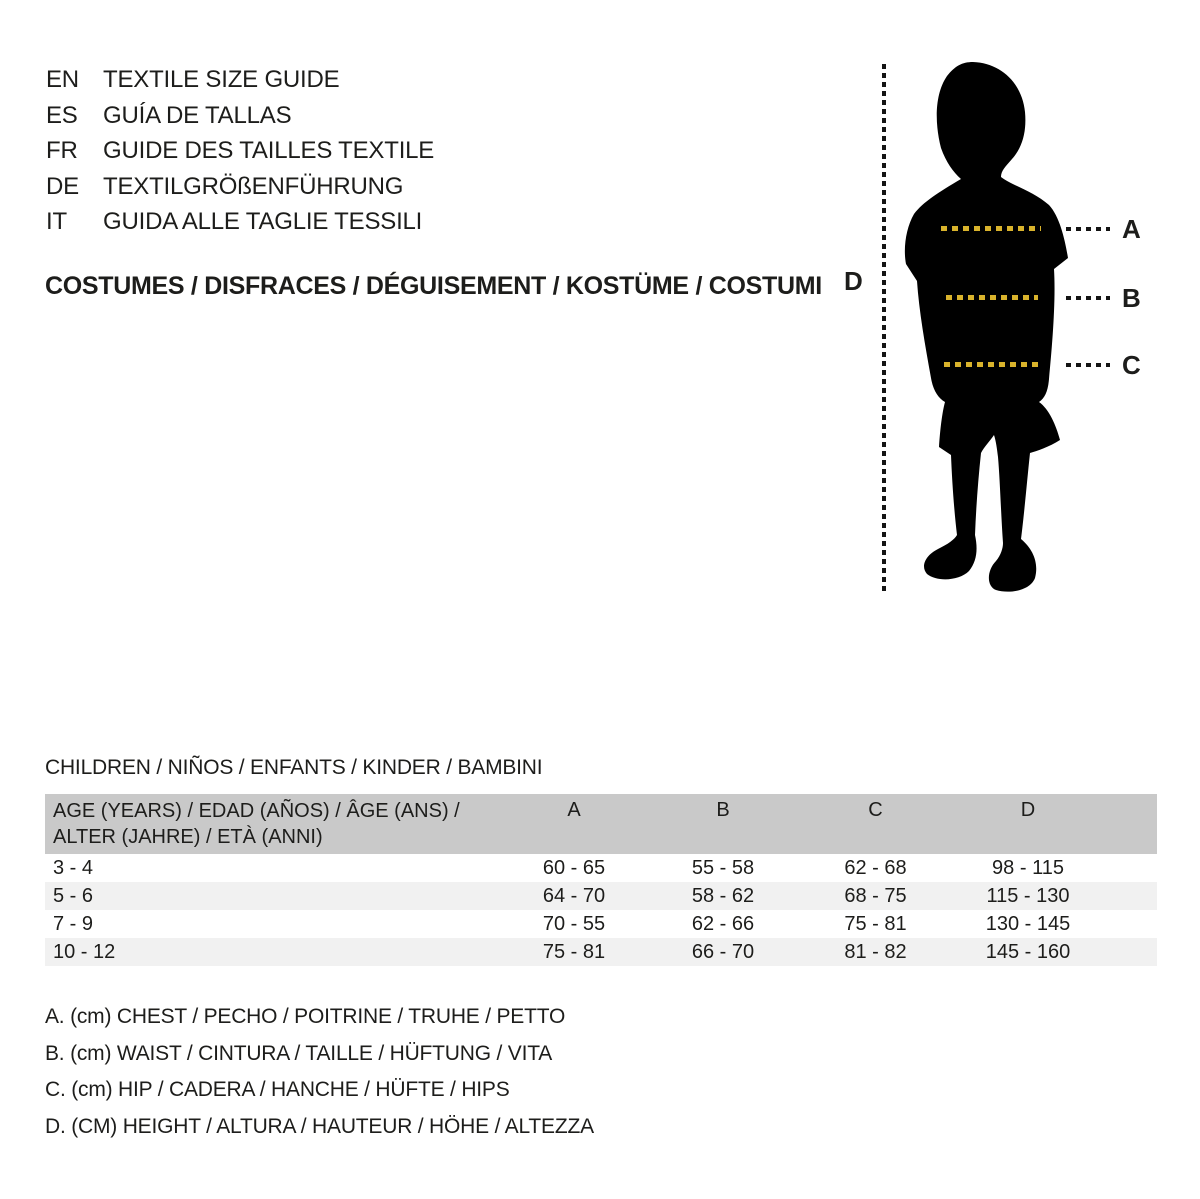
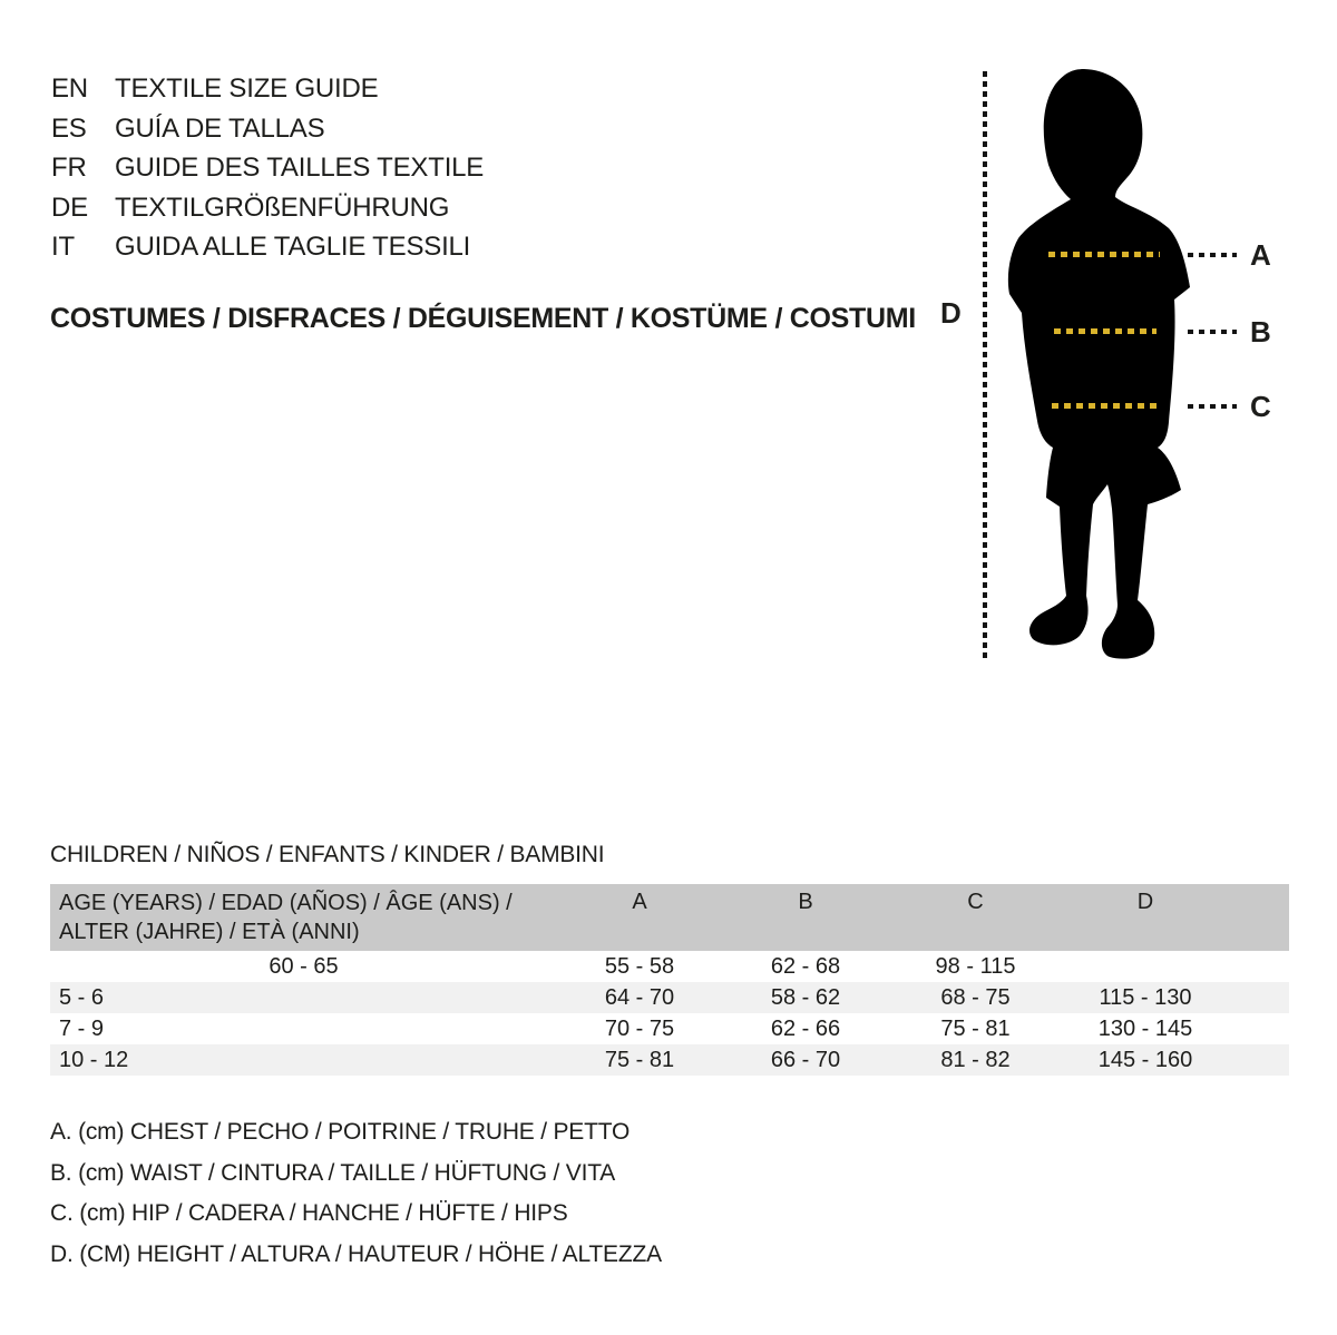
  EN
  TEXTILE SIZE GUIDE
  ES
  GUÍA DE TALLAS
  FR
  GUIDE DES TAILLES TEXTILE
  DE
  TEXTILGRÖßENFÜHRUNG
  IT
  GUIDA ALLE TAGLIE TESSILI
  COSTUMES / DISFRACES / DÉGUISEMENT / KOSTÜME / COSTUMI
  A
  B
  C
  D
  CHILDREN / NIÑOS / ENFANTS / KINDER / BAMBINI
  AGE (YEARS) / EDAD (AÑOS) / ÂGE (ANS) /
  ALTER (JAHRE) / ETÀ (ANNI)
  A
  B
  C
  D
- 3 - 4
  60 - 65
  55 - 58
  62 - 68
  98 - 115
  5 - 6
  64 - 70
  58 - 62
  68 - 75
  115 - 130
  7 - 9
- 70 - 55
+ 70 - 75
  62 - 66
  75 - 81
  130 - 145
  10 - 12
  75 - 81
  66 - 70
  81 - 82
  145 - 160
  A. (cm) CHEST / PECHO / POITRINE / TRUHE / PETTO
  B. (cm) WAIST / CINTURA / TAILLE / HÜFTUNG / VITA
  C. (cm) HIP / CADERA / HANCHE / HÜFTE / HIPS
  D. (CM) HEIGHT / ALTURA / HAUTEUR / HÖHE / ALTEZZA
